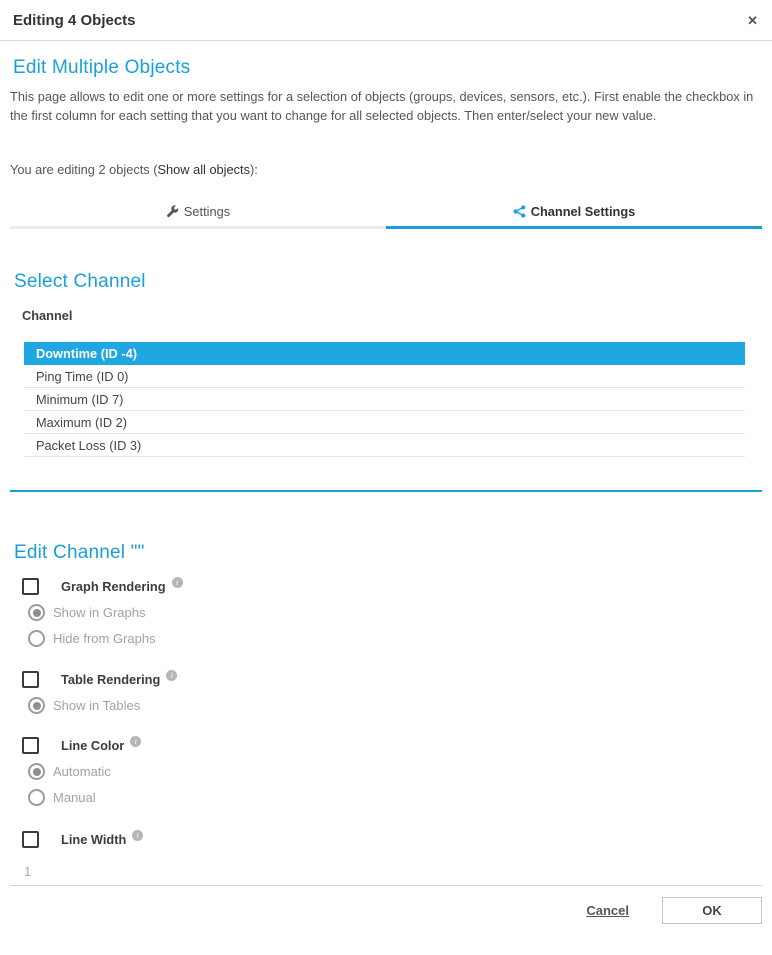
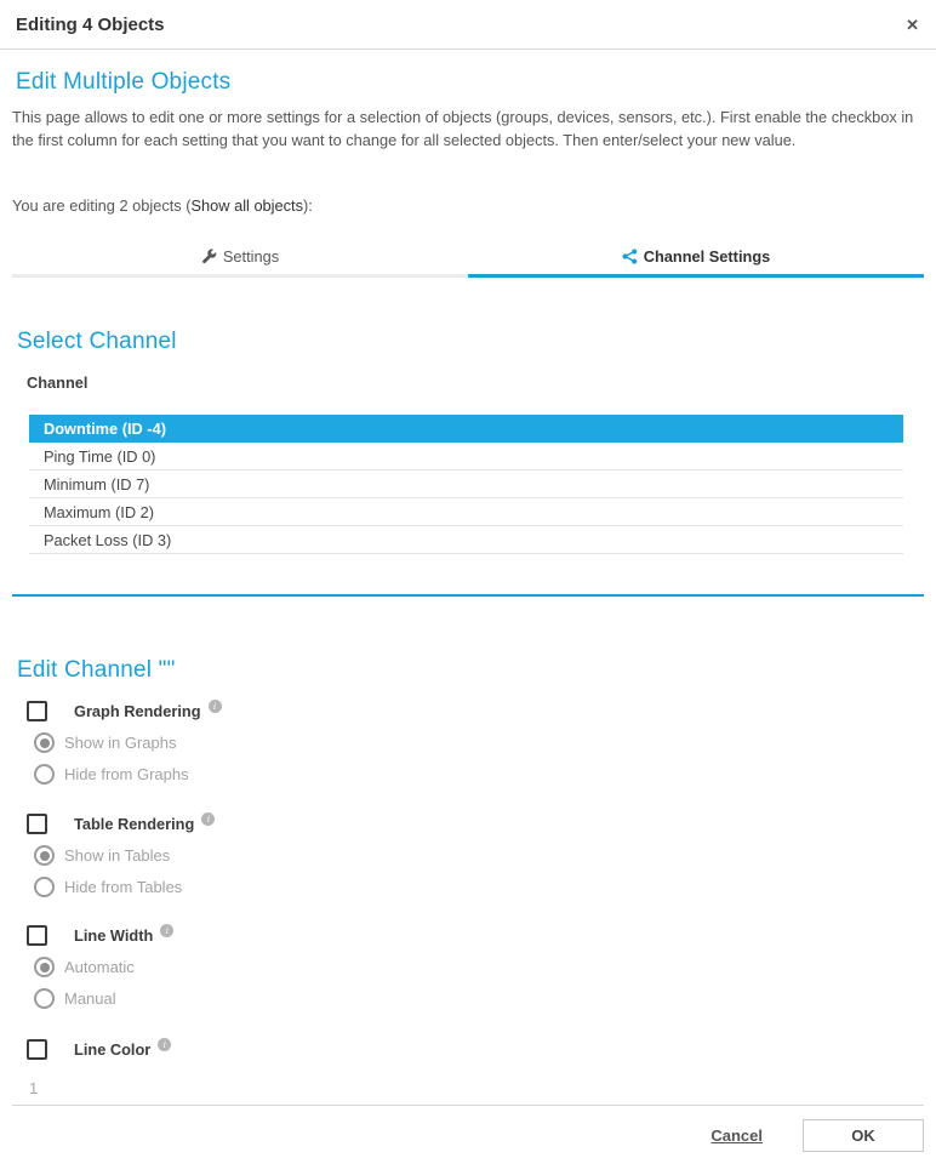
  Editing 4 Objects
  ✕
  Edit Multiple Objects
  This page allows to edit one or more settings for a selection of objects (groups, devices, sensors, etc.). First enable the checkbox in the first column for each setting that you want to change for all selected objects. Then enter/select your new value.
  You are editing 2 objects (Show all objects):
  Settings
  Channel Settings
  Select Channel
  Channel
  Downtime (ID -4)
  Ping Time (ID 0)
  Minimum (ID 7)
  Maximum (ID 2)
  Packet Loss (ID 3)
  Edit Channel ""
  Graph Rendering
  i
  Show in Graphs
  Hide from Graphs
  Table Rendering
  i
  Show in Tables
+ Hide from Tables
- Line Color
+ Line Width
  i
  Automatic
  Manual
- Line Width
+ Line Color
  i
  1
  Cancel
  OK
